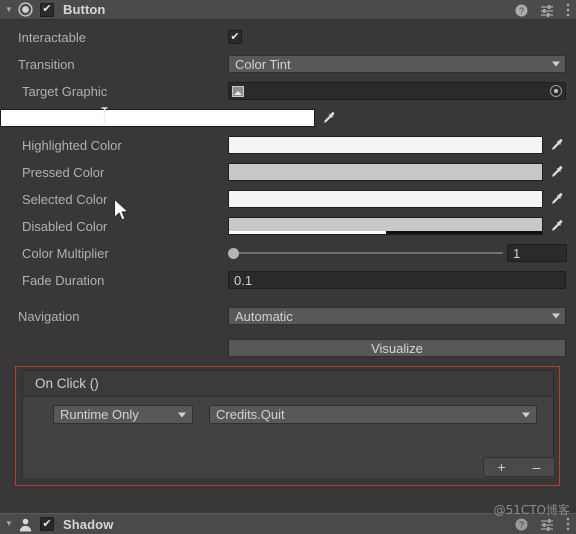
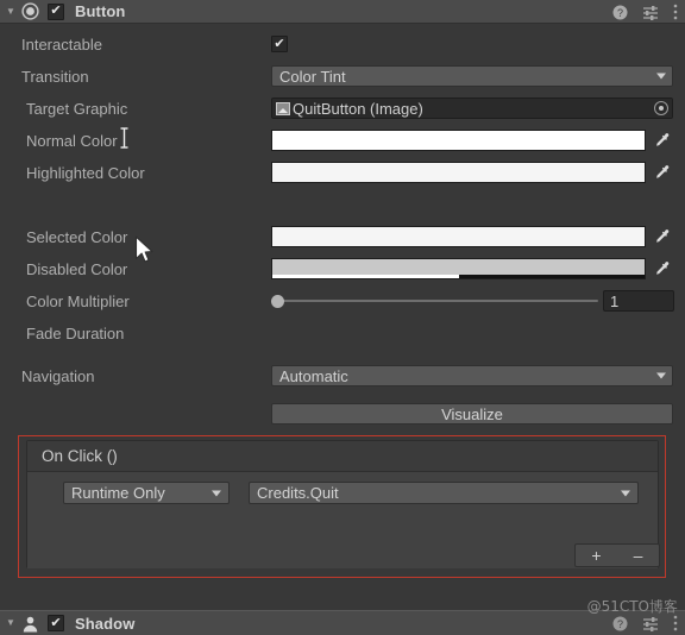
  ▼
  ✔
  Button
  ?
  Interactable
  ✔
  Transition
  Color Tint
  Target Graphic
+ QuitButton (Image)
+ Normal Color
  Highlighted Color
- Pressed Color
  Selected Color
  Disabled Color
  Color Multiplier
  1
  Fade Duration
- 0.1
  Navigation
  Automatic
  Visualize
  On Click ()
  Runtime Only
  Credits.Quit
  +
  –
  ▼
  ✔
  Shadow
  ?
  @51CTO博客
